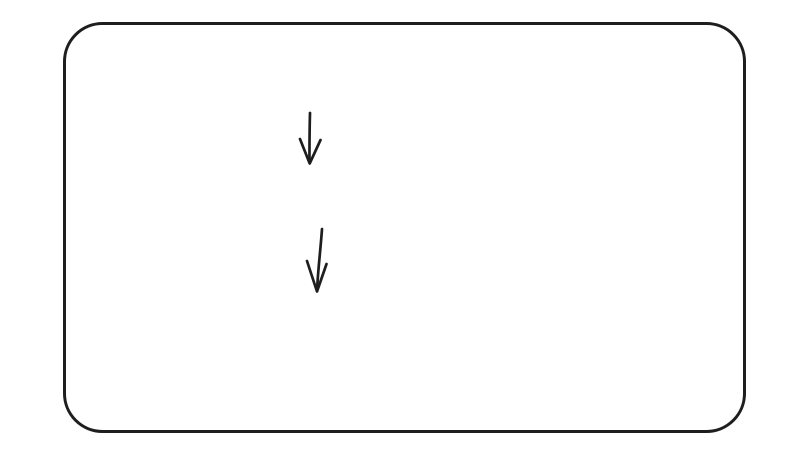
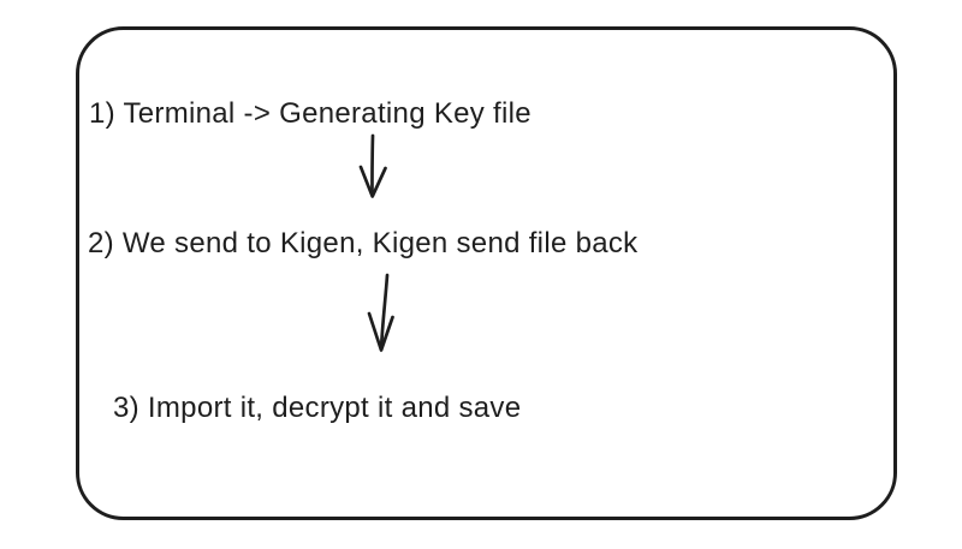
+ 1) Terminal -> Generating Key file
+ 2) We send to Kigen, Kigen send file back
+ 3) Import it, decrypt it and save
